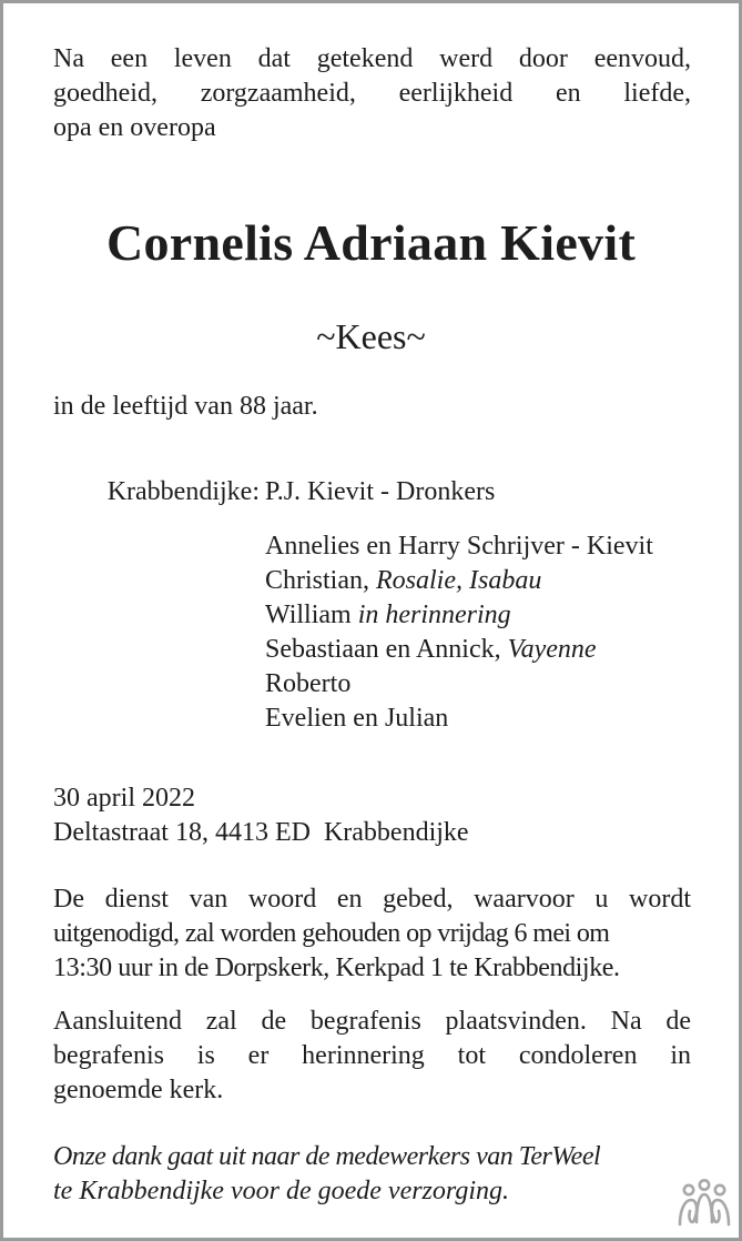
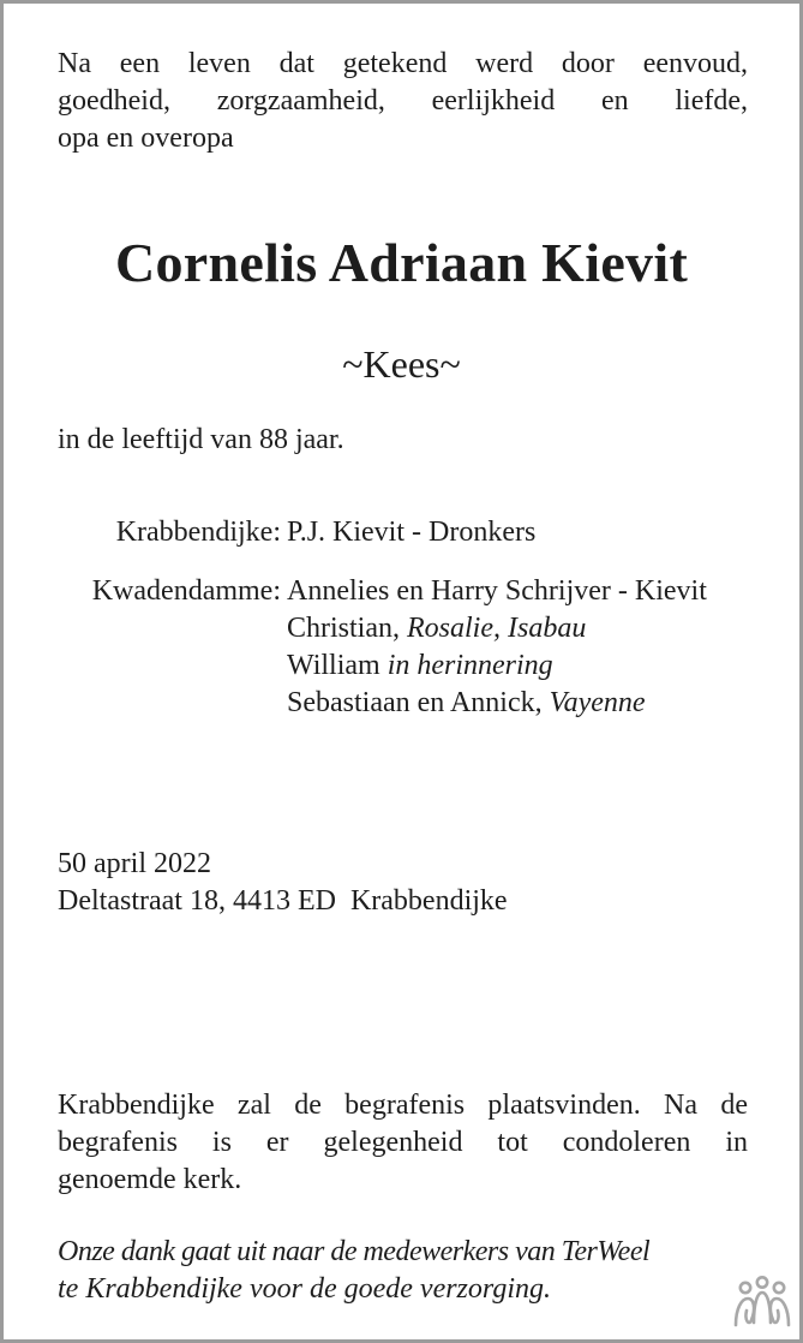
  Na een leven dat getekend werd door eenvoud,
  goedheid, zorgzaamheid, eerlijkheid en liefde,
  opa en overopa
  Cornelis Adriaan Kievit
  ~Kees~
  in de leeftijd van 88 jaar.
  Krabbendijke:
  P.J. Kievit - Dronkers
+ Kwadendamme:
  Annelies en Harry Schrijver - Kievit
  Christian, Rosalie, Isabau
  William in herinnering
  Sebastiaan en Annick, Vayenne
- Roberto
- Evelien en Julian
- 30 april 2022
+ 50 april 2022
  Deltastraat 18, 4413 ED Krabbendijke
- De dienst van woord en gebed, waarvoor u wordt
- uitgenodigd, zal worden gehouden op vrijdag 6 mei om
- 13:30 uur in de Dorpskerk, Kerkpad 1 te Krabbendijke.
- Aansluitend zal de begrafenis plaatsvinden. Na de
+ Krabbendijke zal de begrafenis plaatsvinden. Na de
- begrafenis is er herinnering tot condoleren in
+ begrafenis is er gelegenheid tot condoleren in
  genoemde kerk.
  Onze dank gaat uit naar de medewerkers van TerWeel
  te Krabbendijke voor de goede verzorging.
